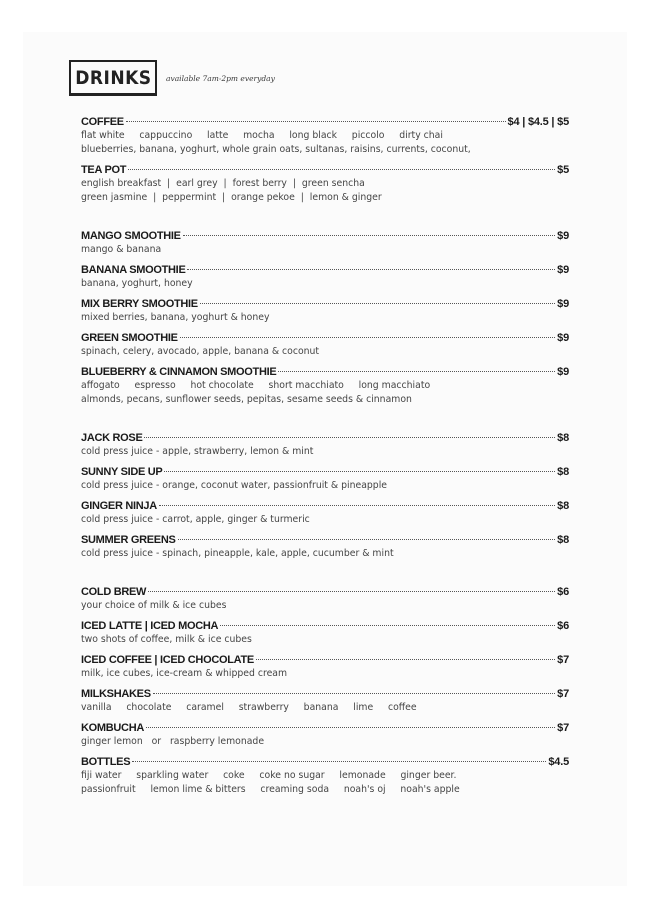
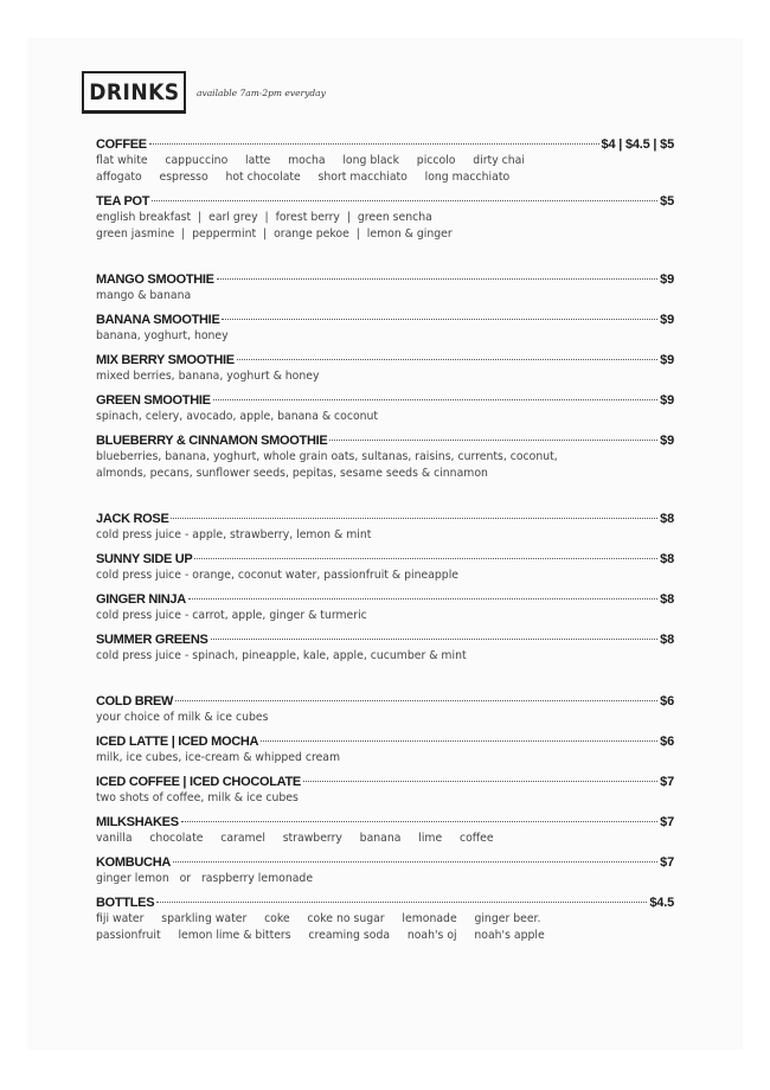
  DRINKS
  available 7am-2pm everyday
  COFFEE
  $4 | $4.5 | $5
  flat white cappuccino latte mocha long black piccolo dirty chai
- blueberries, banana, yoghurt, whole grain oats, sultanas, raisins, currents, coconut,
+ affogato espresso hot chocolate short macchiato long macchiato
  TEA POT
  $5
  english breakfast | earl grey | forest berry | green sencha
  green jasmine | peppermint | orange pekoe | lemon & ginger
  MANGO SMOOTHIE
  $9
  mango & banana
  BANANA SMOOTHIE
  $9
  banana, yoghurt, honey
  MIX BERRY SMOOTHIE
  $9
  mixed berries, banana, yoghurt & honey
  GREEN SMOOTHIE
  $9
  spinach, celery, avocado, apple, banana & coconut
  BLUEBERRY & CINNAMON SMOOTHIE
  $9
- affogato espresso hot chocolate short macchiato long macchiato
+ blueberries, banana, yoghurt, whole grain oats, sultanas, raisins, currents, coconut,
  almonds, pecans, sunflower seeds, pepitas, sesame seeds & cinnamon
  JACK ROSE
  $8
  cold press juice - apple, strawberry, lemon & mint
  SUNNY SIDE UP
  $8
  cold press juice - orange, coconut water, passionfruit & pineapple
  GINGER NINJA
  $8
  cold press juice - carrot, apple, ginger & turmeric
  SUMMER GREENS
  $8
  cold press juice - spinach, pineapple, kale, apple, cucumber & mint
  COLD BREW
  $6
  your choice of milk & ice cubes
  ICED LATTE | ICED MOCHA
  $6
- two shots of coffee, milk & ice cubes
+ milk, ice cubes, ice-cream & whipped cream
  ICED COFFEE | ICED CHOCOLATE
  $7
- milk, ice cubes, ice-cream & whipped cream
+ two shots of coffee, milk & ice cubes
  MILKSHAKES
  $7
  vanilla chocolate caramel strawberry banana lime coffee
  KOMBUCHA
  $7
  ginger lemon or raspberry lemonade
  BOTTLES
  $4.5
  fiji water sparkling water coke coke no sugar lemonade ginger beer.
  passionfruit lemon lime & bitters creaming soda noah's oj noah's apple
